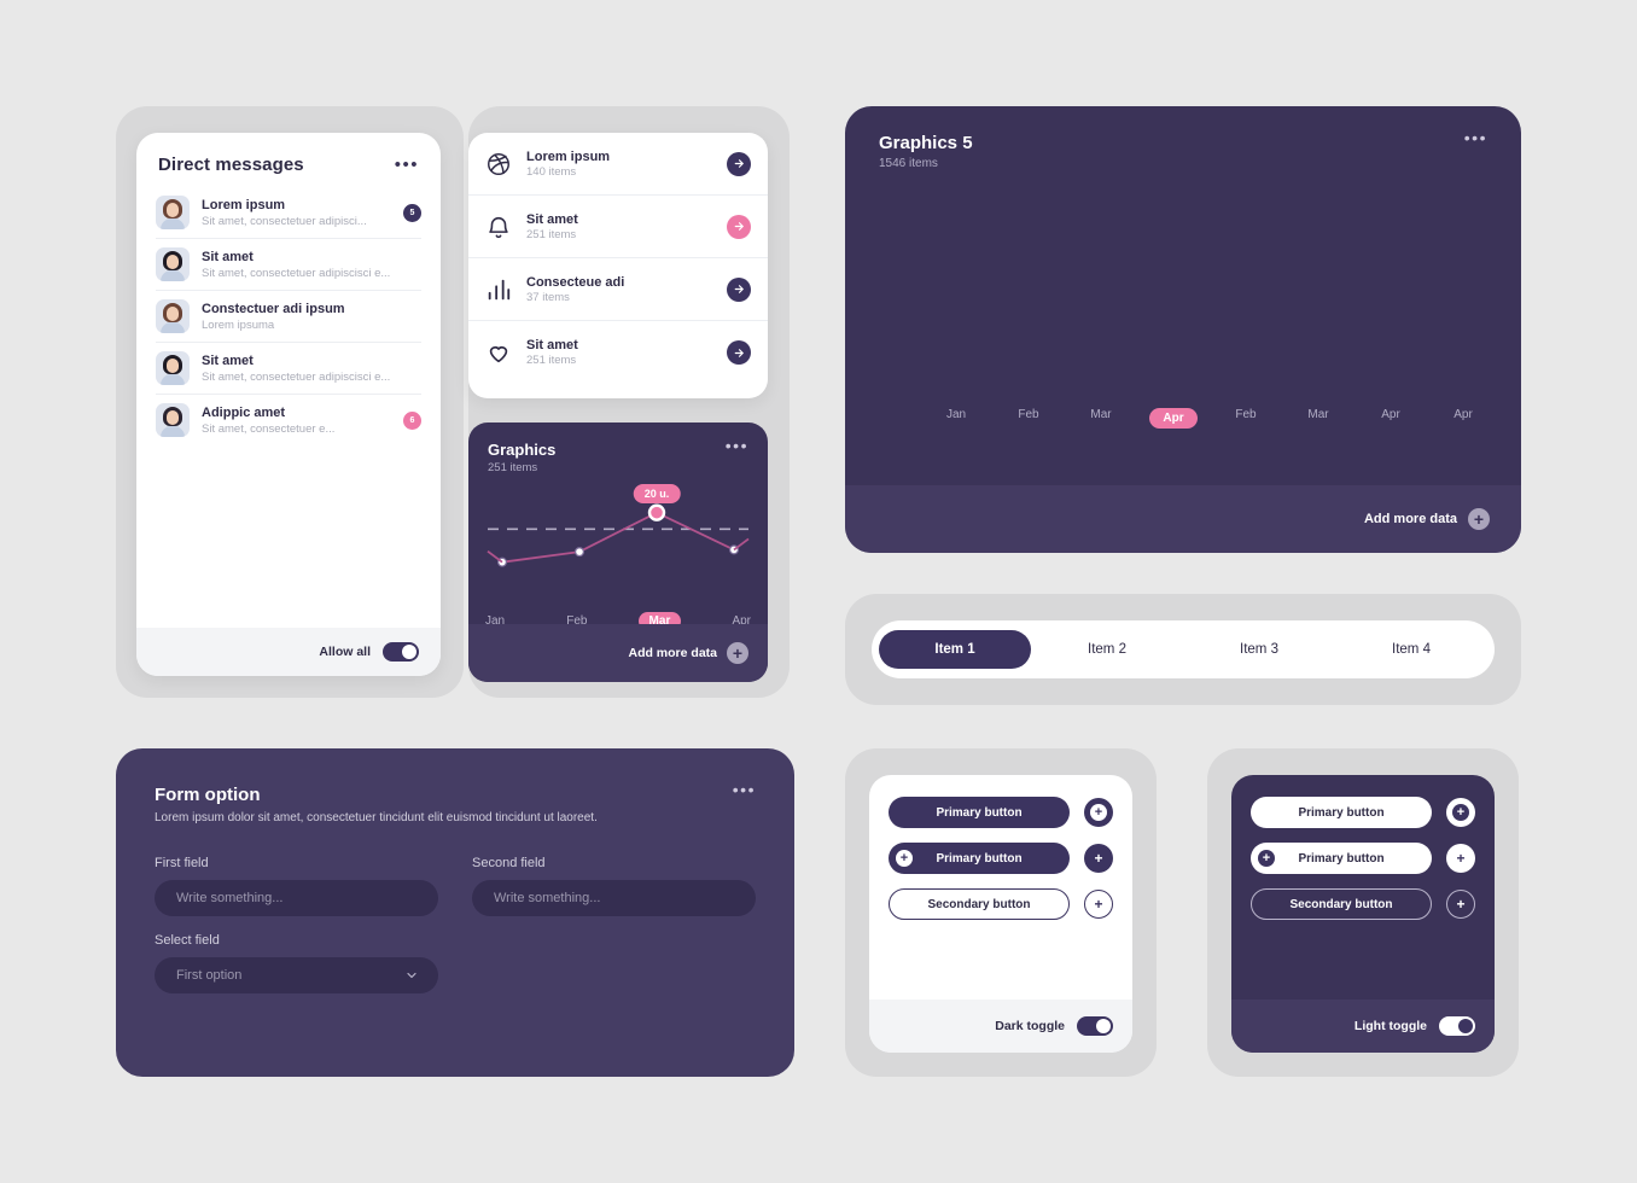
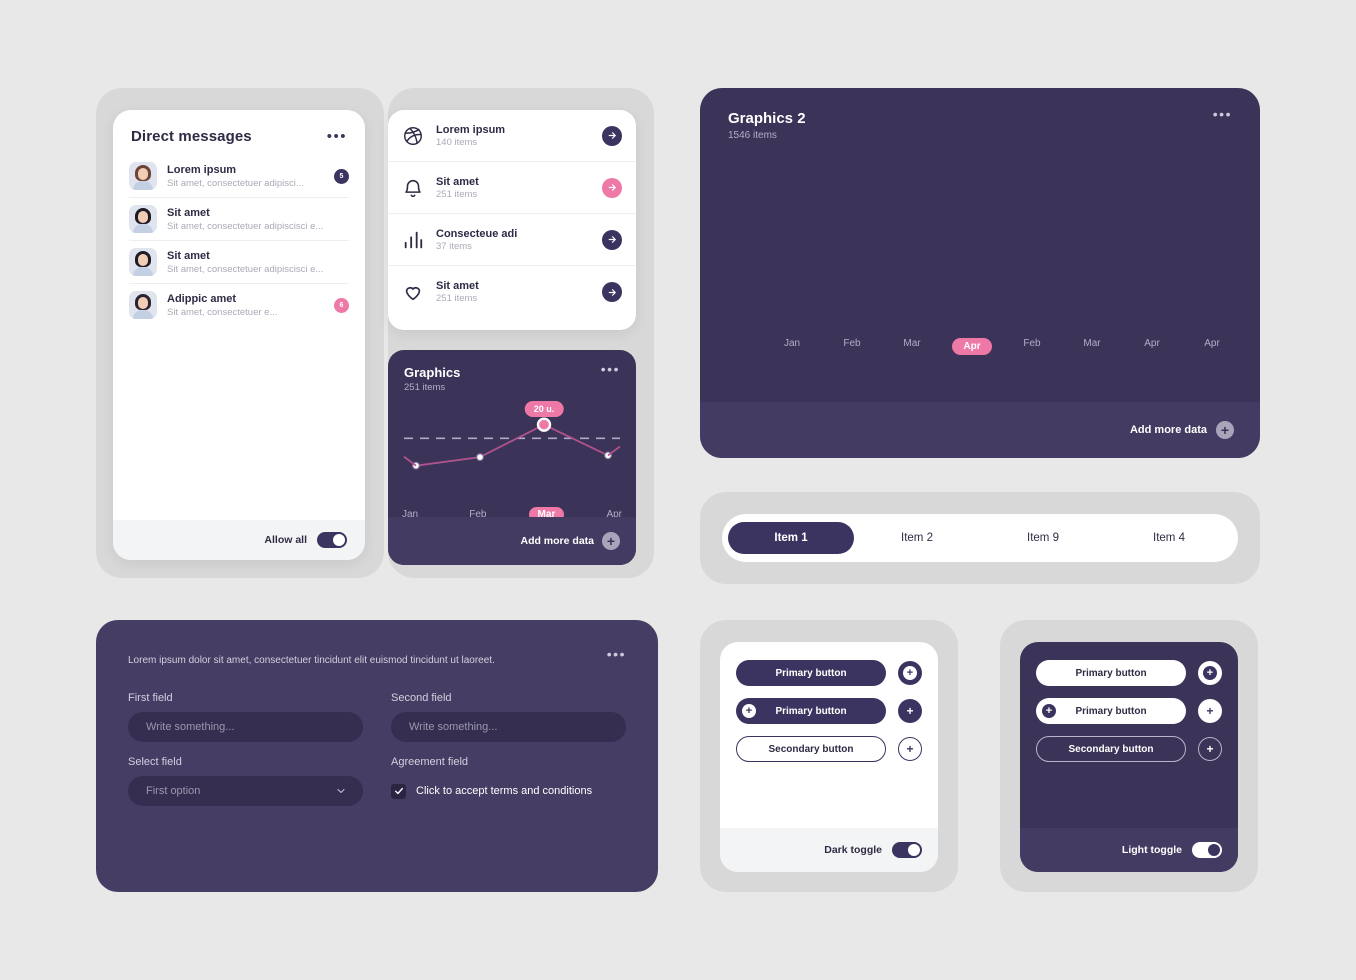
  Direct messages
  •••
  Lorem ipsum
  Sit amet, consectetuer adipisci...
  Sit amet
  Sit amet, consectetuer adipiscisci e...
- Constectuer adi ipsum
- Lorem ipsuma
  Sit amet
  Sit amet, consectetuer adipiscisci e...
  Adippic amet
  Sit amet, consectetuer e...
  Allow all
  Lorem ipsum
  140 items
  Sit amet
  251 items
  Consecteue adi
  37 items
  Sit amet
  251 items
  Graphics
  251 items
  •••
  20 u.
  Jan
  Feb
  Mar
  Apr
  Add more data
  +
- Graphics 5
+ Graphics 2
  1546 items
  •••
  Jan
  Feb
  Mar
  Apr
  Feb
  Mar
  Apr
  Apr
  Add more data
  +
  Item 1
  Item 2
- Item 3
+ Item 9
  Item 4
- Form option
  Lorem ipsum dolor sit amet, consectetuer tincidunt elit euismod tincidunt ut laoreet.
  •••
  First field
  Write something...
  Second field
  Write something...
  Select field
  First option
+ Agreement field
+ Click to accept terms and conditions
  Primary button
  +
  +
  Primary button
  +
  Secondary button
  +
  Dark toggle
  Primary button
  +
  +
  Primary button
  +
  Secondary button
  +
  Light toggle
